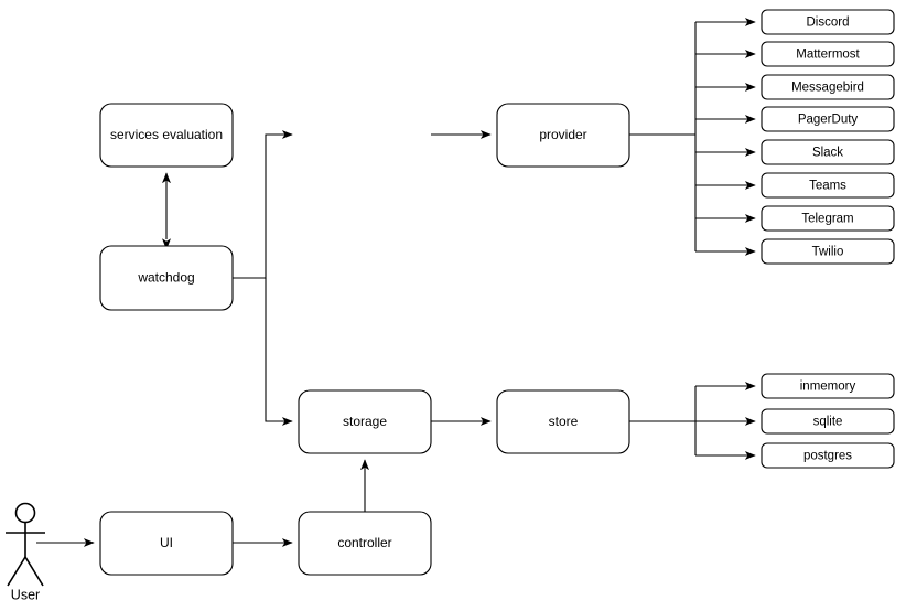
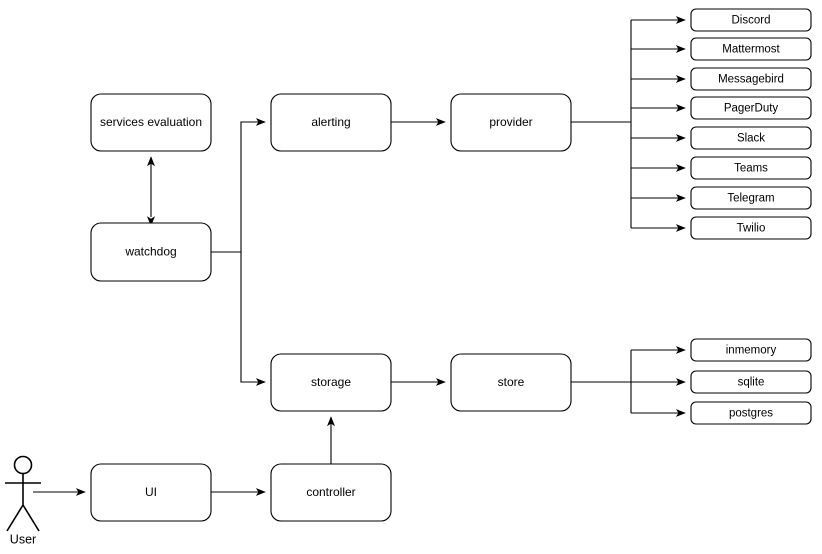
  services evaluation
+ alerting
  provider
  watchdog
  storage
  store
  UI
  controller
  Discord
  Mattermost
  Messagebird
  PagerDuty
  Slack
  Teams
  Telegram
  Twilio
  inmemory
  sqlite
  postgres
  User
